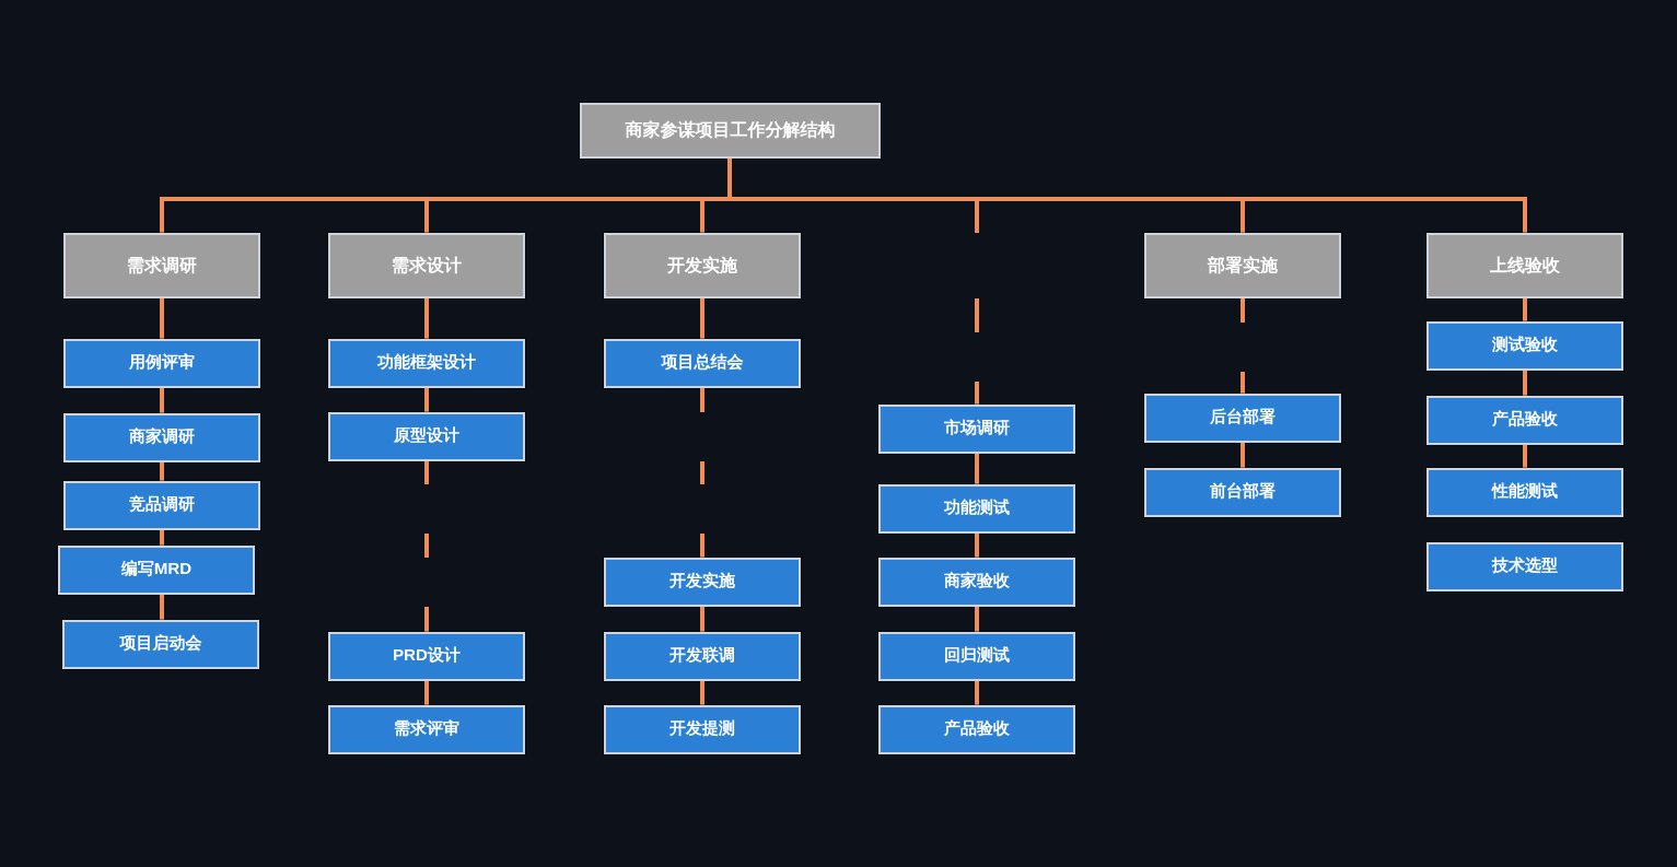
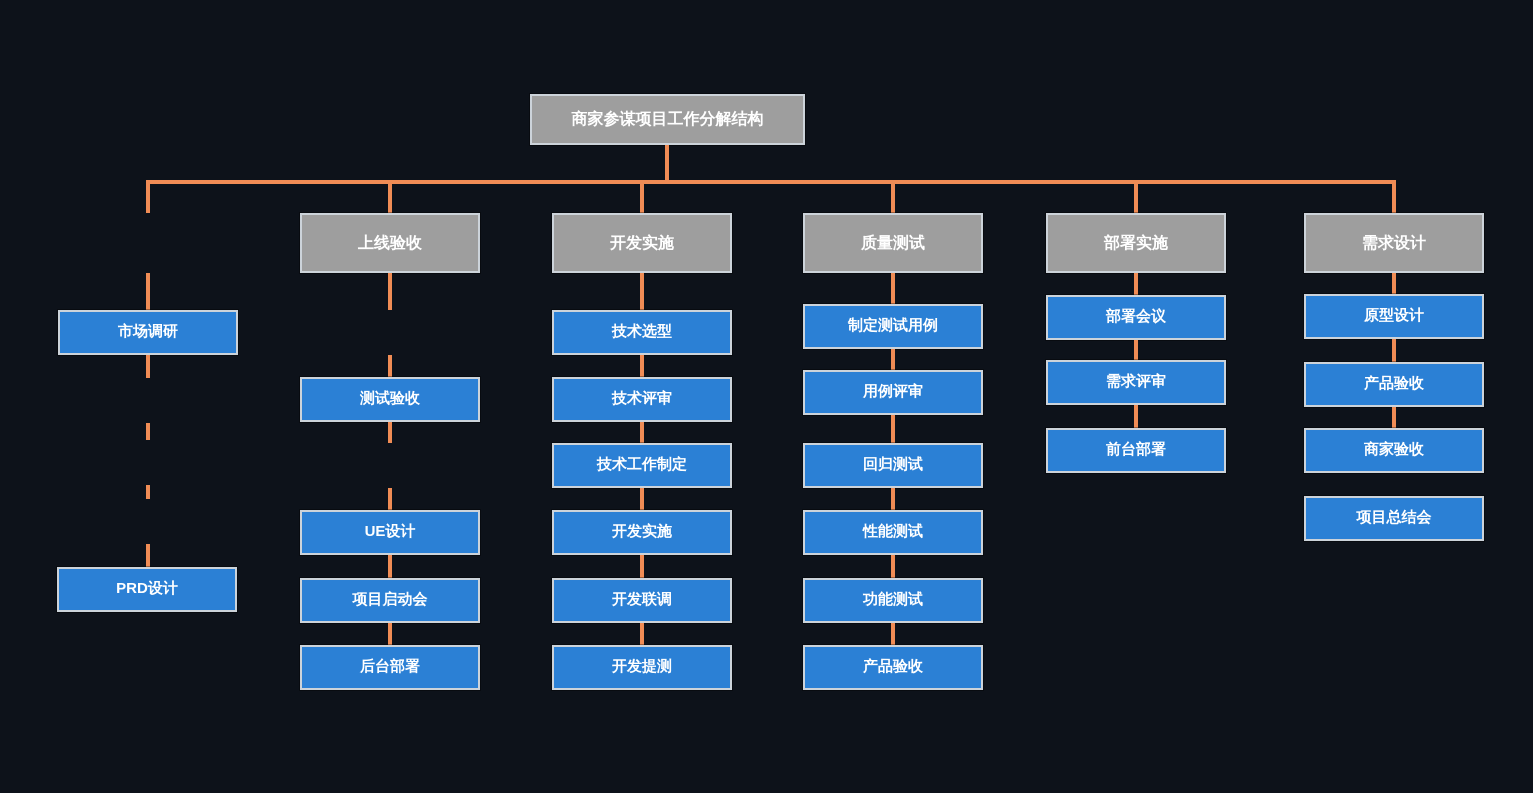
  商家参谋项目工作分解结构
- 需求调研
- 需求设计
+ 上线验收
  开发实施
+ 质量测试
  部署实施
- 上线验收
+ 需求设计
- 用例评审
+ 市场调研
- 商家调研
- 竞品调研
- 编写MRD
- 项目启动会
+ PRD设计
- 功能框架设计
- 原型设计
+ 测试验收
+ UE设计
- PRD设计
+ 项目启动会
- 需求评审
+ 后台部署
- 项目总结会
+ 技术选型
+ 技术评审
+ 技术工作制定
  开发实施
  开发联调
  开发提测
+ 制定测试用例
- 市场调研
+ 用例评审
- 功能测试
+ 回归测试
- 商家验收
+ 性能测试
- 回归测试
+ 功能测试
  产品验收
+ 部署会议
- 后台部署
+ 需求评审
  前台部署
- 测试验收
+ 原型设计
  产品验收
- 性能测试
+ 商家验收
- 技术选型
+ 项目总结会
